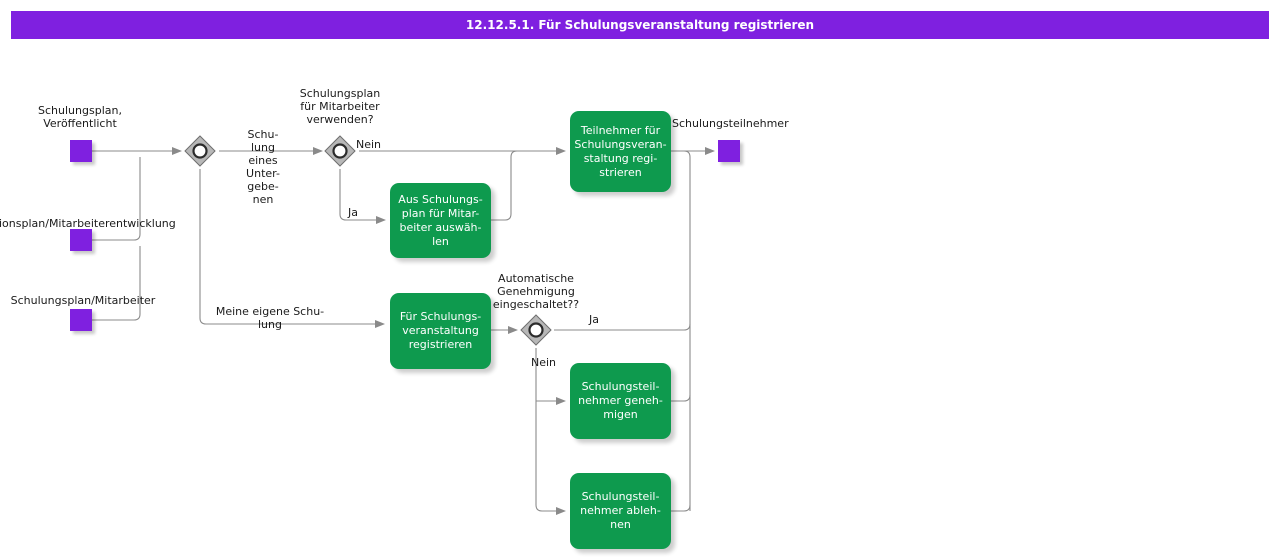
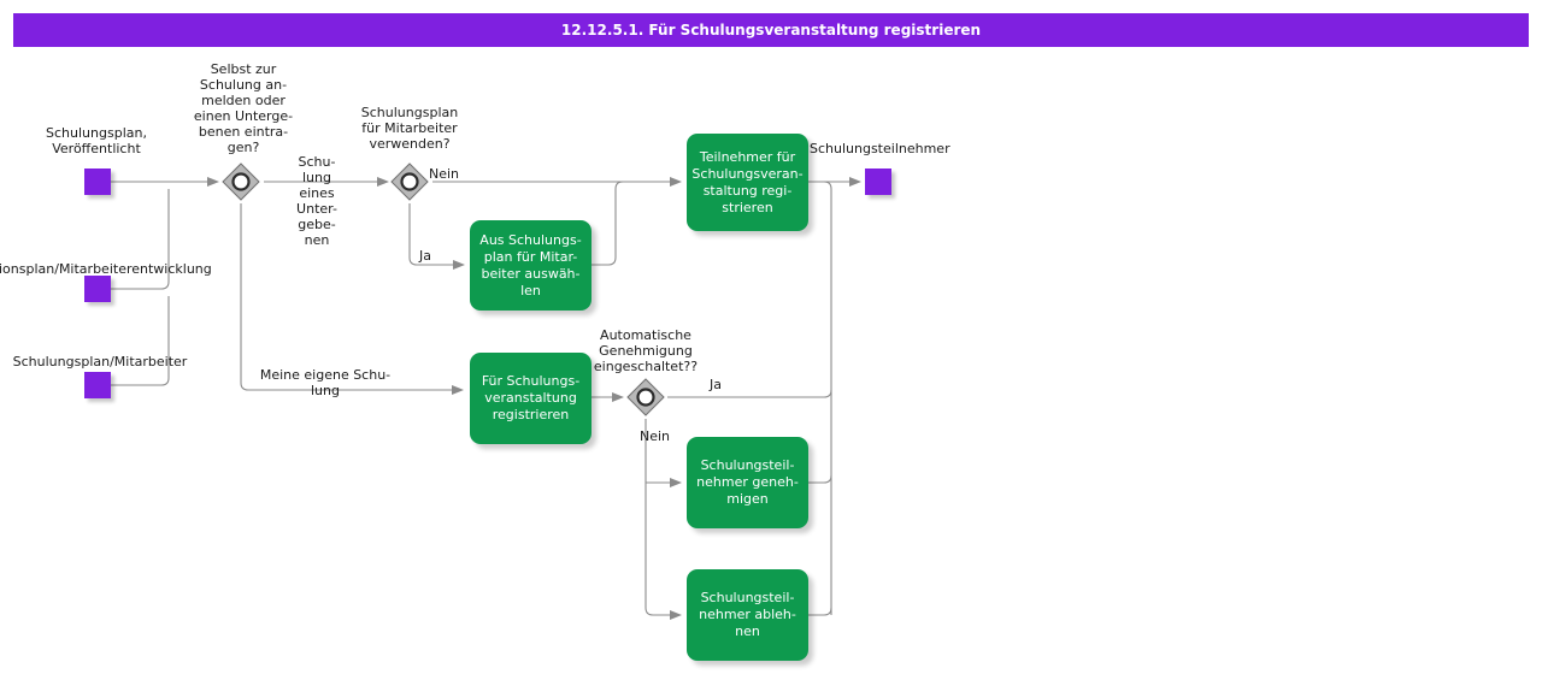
  12.12.5.1. Für Schulungsveranstaltung registrieren
  Schulungsplan,
  Veröffentlicht
  ionsplan/Mitarbeiterentwicklung
  Schulungsplan/Mitarbeiter
  Schulungsteilnehmer
+ Selbst zur
+ Schulung an-
+ melden oder
+ einen Unterge-
+ benen eintra-
+ gen?
  Schulungsplan
  für Mitarbeiter
  verwenden?
  Automatische
  Genehmigung
  eingeschaltet??
  Aus Schulungs-
  plan für Mitar-
  beiter auswäh-
  len
  Teilnehmer für
  Schulungsveran-
  staltung regi-
  strieren
  Für Schulungs-
  veranstaltung
  registrieren
  Schulungsteil-
  nehmer geneh-
  migen
  Schulungsteil-
  nehmer ableh-
  nen
  Schu-
  lung
  eines
  Unter-
  gebe-
  nen
  Nein
  Ja
  Meine eigene Schu-
  lung
  Ja
  Nein
